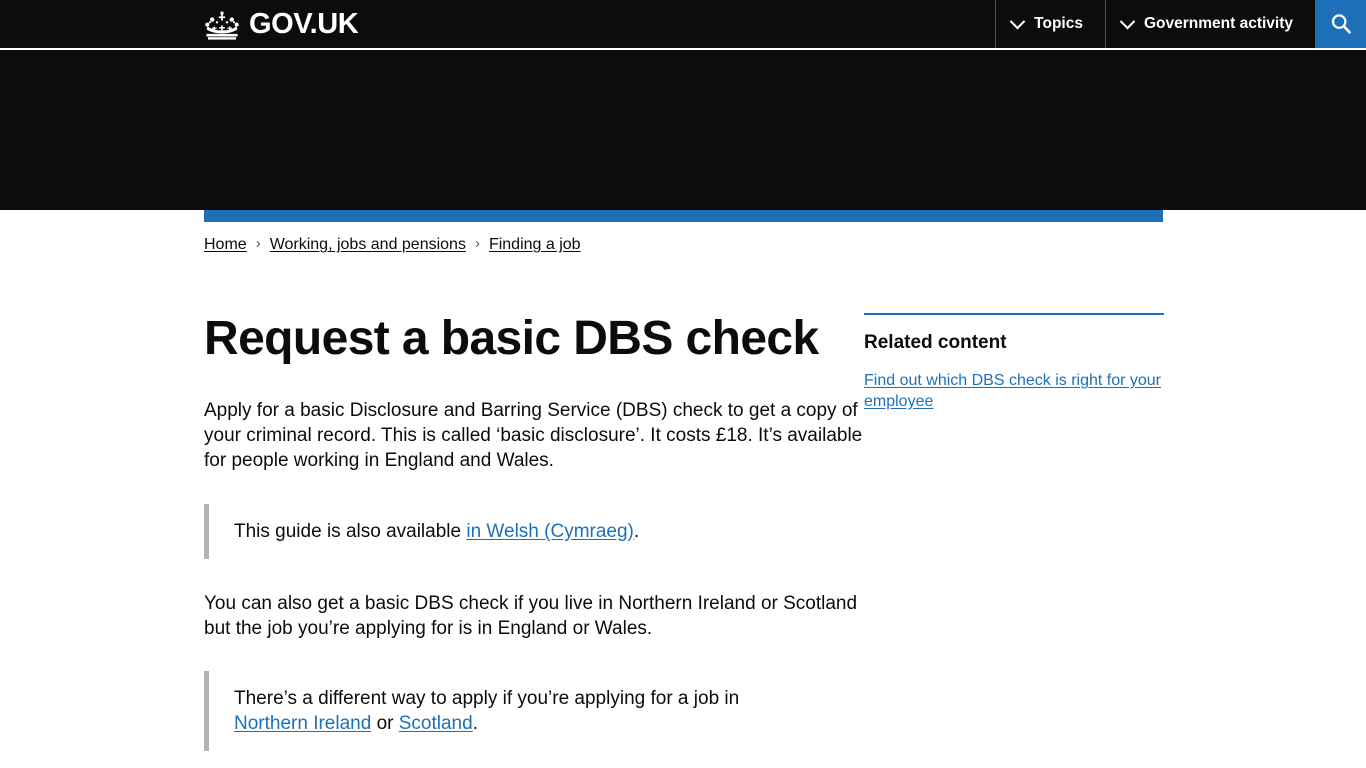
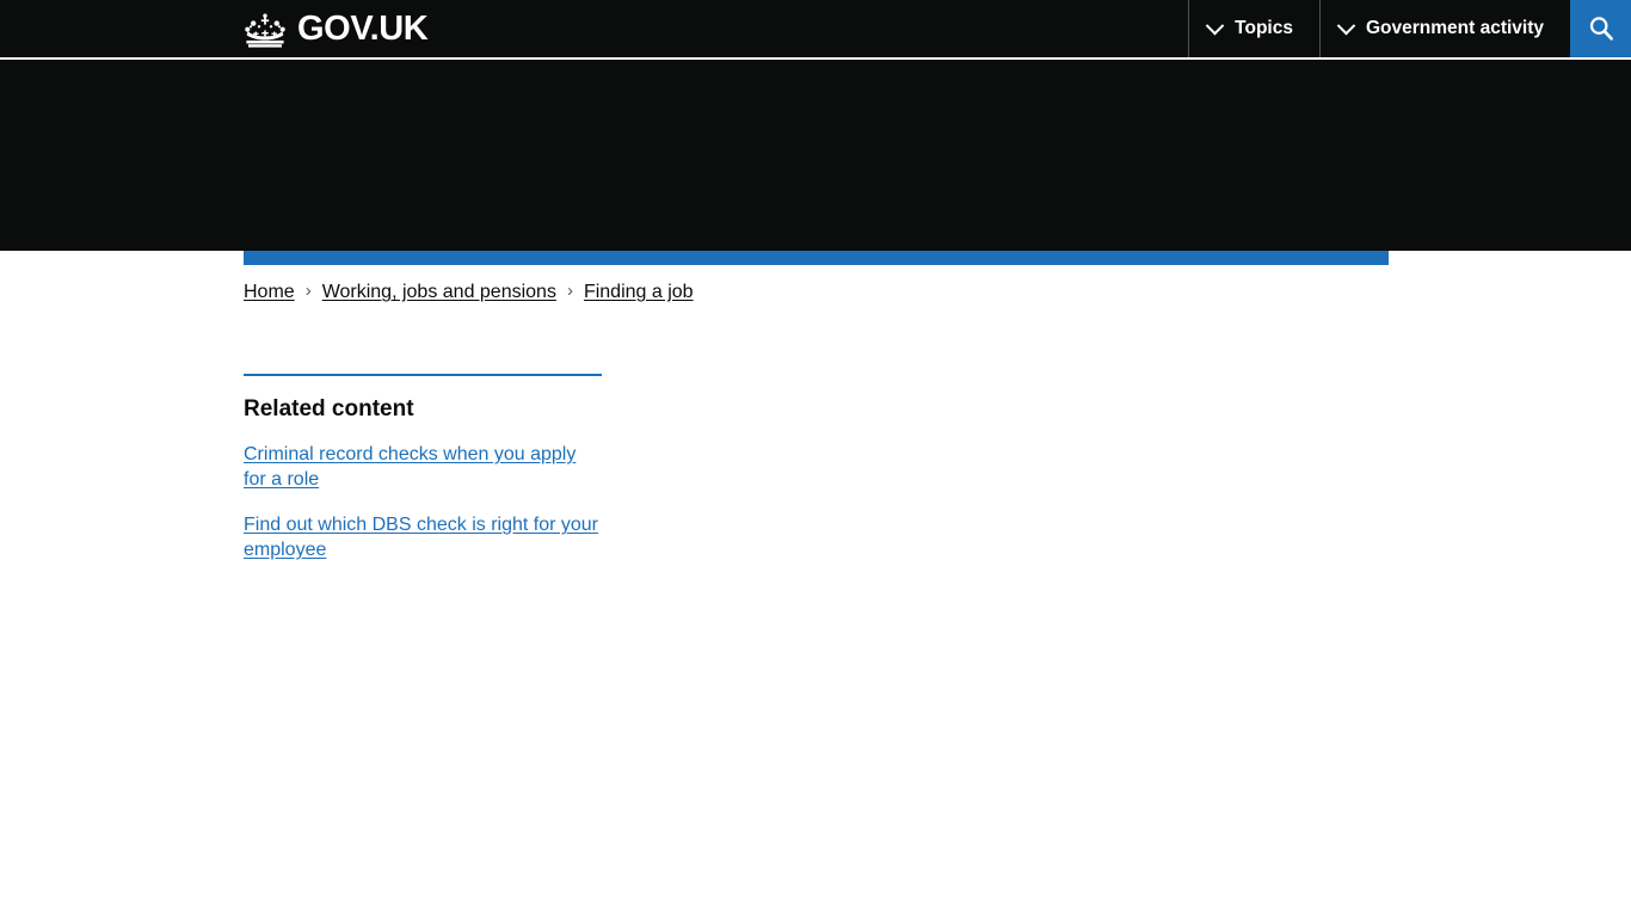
  GOV.UK
  Topics
  Government activity
  Home
  ›
  Working, jobs and pensions
  ›
  Finding a job
- Request a basic DBS check
- Apply for a basic Disclosure and Barring Service (DBS) check to get a copy of your criminal record. This is called ‘basic disclosure’. It costs £18. It’s available for people working in England and Wales.
- This guide is also available in Welsh (Cymraeg).
- You can also get a basic DBS check if you live in Northern Ireland or Scotland but the job you’re applying for is in England or Wales.
- There’s a different way to apply if you’re applying for a job in Northern Ireland or Scotland.
  Related content
+ Criminal record checks when you apply for a role
  Find out which DBS check is right for your employee
